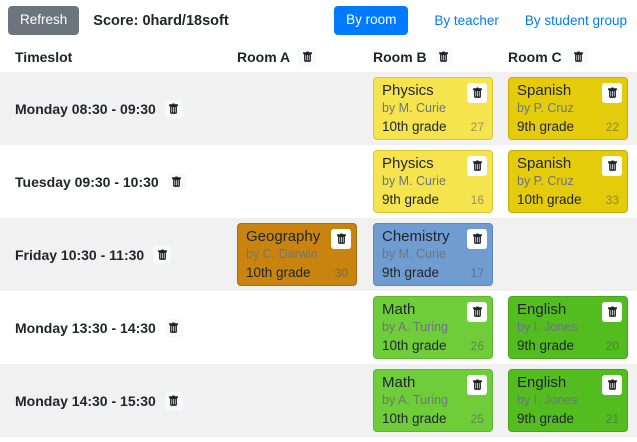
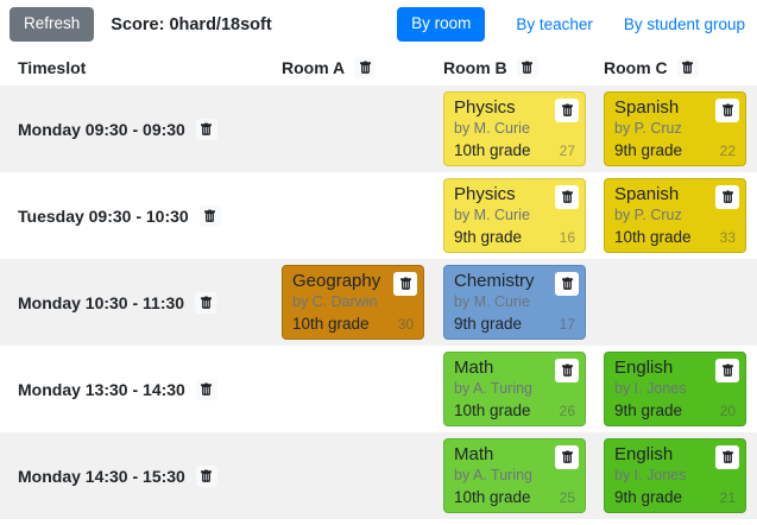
  Refresh
  Score: 0hard/18soft
  By room
  By teacher
  By student group
  Timeslot
  Room A
  Room B
  Room C
- Monday 08:30 - 09:30
+ Monday 09:30 - 09:30
  Physics
  by M. Curie
  10th grade
  27
  Spanish
  by P. Cruz
  9th grade
  22
  Tuesday 09:30 - 10:30
  Physics
  by M. Curie
  9th grade
  16
  Spanish
  by P. Cruz
  10th grade
  33
- Friday 10:30 - 11:30
+ Monday 10:30 - 11:30
  Geography
  by C. Darwin
  10th grade
  30
  Chemistry
  by M. Curie
  9th grade
  17
  Monday 13:30 - 14:30
  Math
  by A. Turing
  10th grade
  26
  English
  by I. Jones
  9th grade
  20
  Monday 14:30 - 15:30
  Math
  by A. Turing
  10th grade
  25
  English
  by I. Jones
  9th grade
  21
